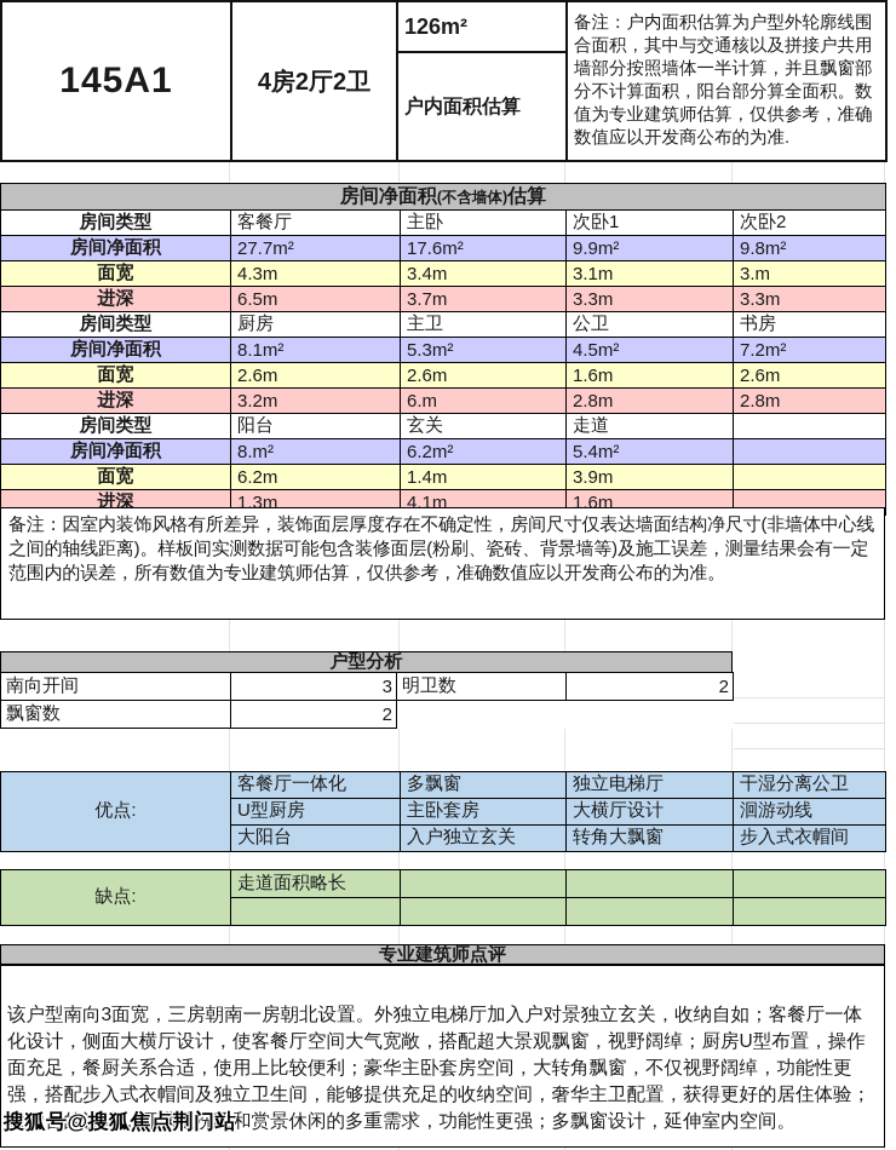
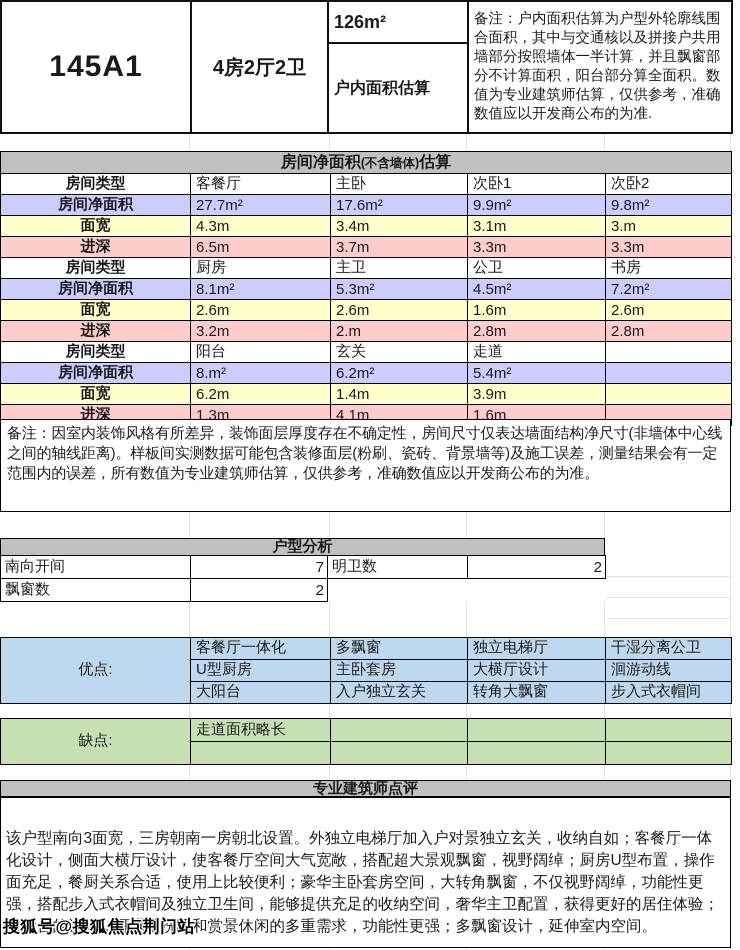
  145A1	4房2厅2卫	126m²	备注：户内面积估算为户型外轮廓线围合面积，其中与交通核以及拼接户共用墙部分按照墙体一半计算，并且飘窗部分不计算面积，阳台部分算全面积。数值为专业建筑师估算，仅供参考，准确数值应以开发商公布的为准.
  户内面积估算
  房间净面积(不含墙体)估算
  房间类型	客餐厅	主卧	次卧1	次卧2
  房间净面积	27.7m²	17.6m²	9.9m²	9.8m²
  面宽	4.3m	3.4m	3.1m	3.m
  进深	6.5m	3.7m	3.3m	3.3m
  房间类型	厨房	主卫	公卫	书房
  房间净面积	8.1m²	5.3m²	4.5m²	7.2m²
  面宽	2.6m	2.6m	1.6m	2.6m
- 进深	3.2m	6.m	2.8m	2.8m
+ 进深	3.2m	2.m	2.8m	2.8m
  房间类型	阳台	玄关	走道
  房间净面积	8.m²	6.2m²	5.4m²
  面宽	6.2m	1.4m	3.9m
  进深	1.3m	4.1m	1.6m
  备注：因室内装饰风格有所差异，装饰面层厚度存在不确定性，房间尺寸仅表达墙面结构净尺寸(非墙体中心线之间的轴线距离)。样板间实测数据可能包含装修面层(粉刷、瓷砖、背景墙等)及施工误差，测量结果会有一定范围内的误差，所有数值为专业建筑师估算，仅供参考，准确数值应以开发商公布的为准。
  户型分析
- 南向开间	3	明卫数	2
+ 南向开间	7	明卫数	2
  飘窗数	2
  优点:	客餐厅一体化	多飘窗	独立电梯厅	干湿分离公卫
  U型厨房	主卧套房	大横厅设计	洄游动线
  大阳台	入户独立玄关	转角大飘窗	步入式衣帽间
  缺点:	走道面积略长
  专业建筑师点评
  该户型南向3面宽，三房朝南一房朝北设置。外独立电梯厅加入户对景独立玄关，收纳自如；客餐厅一体化设计，侧面大横厅设计，使客餐厅空间大气宽敞，搭配超大景观飘窗，视野阔绰；厨房U型布置，操作面充足，餐厨关系合适，使用上比较便利；豪华主卧套房空间，大转角飘窗，不仅视野阔绰，功能性更强，搭配步入式衣帽间及独立卫生间，能够提供充足的收纳空间，奢华主卫配置，获得更好的居住体验；大阳台的设计，可满足洗晒和赏景休闲的多重需求，功能性更强；多飘窗设计，延伸室内空间。
  搜狐号@搜狐焦点荆门站
